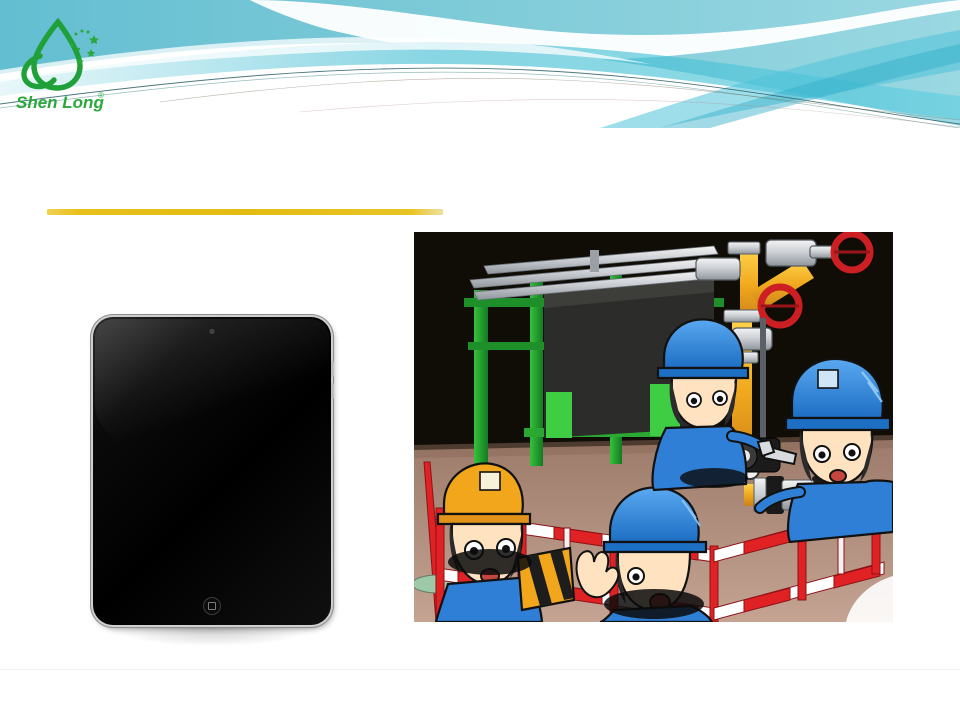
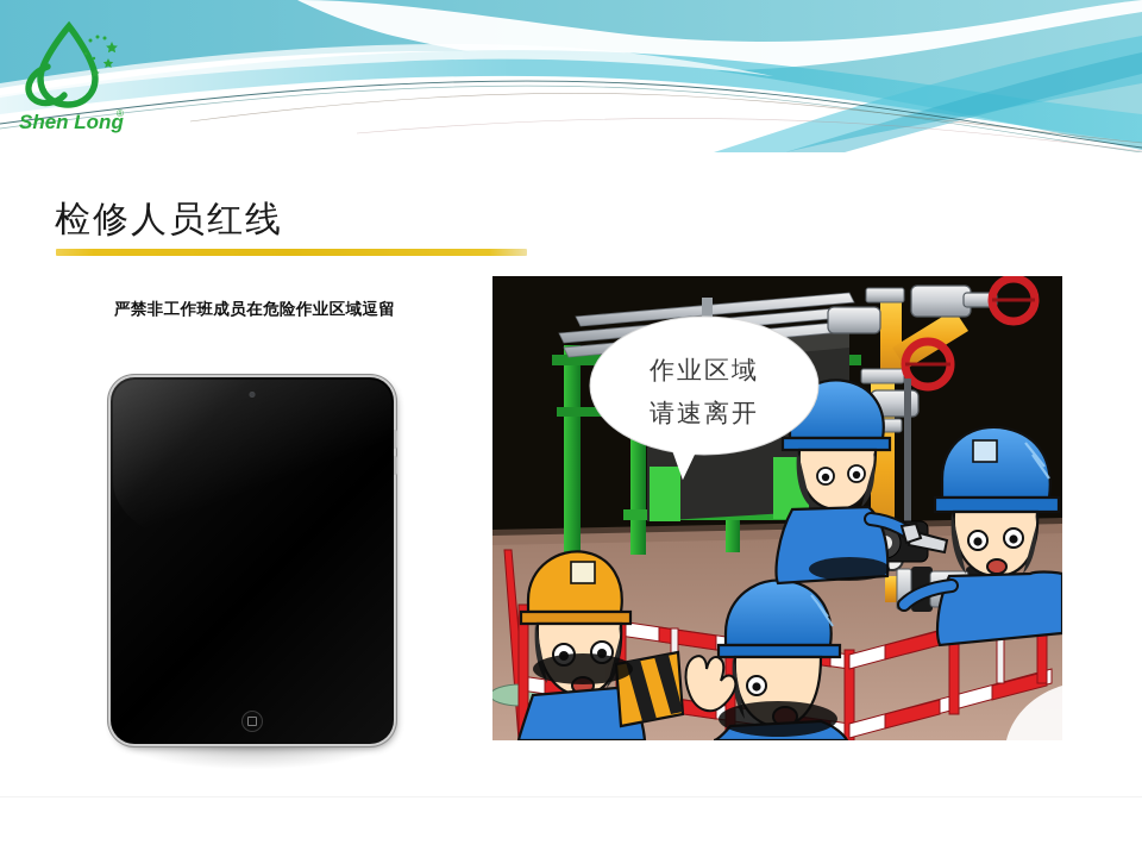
  Shen Long
  ®
+ 检修人员红线
+ 严禁非工作班成员在危险作业区域逗留
+ 作业区域
+ 请速离开
